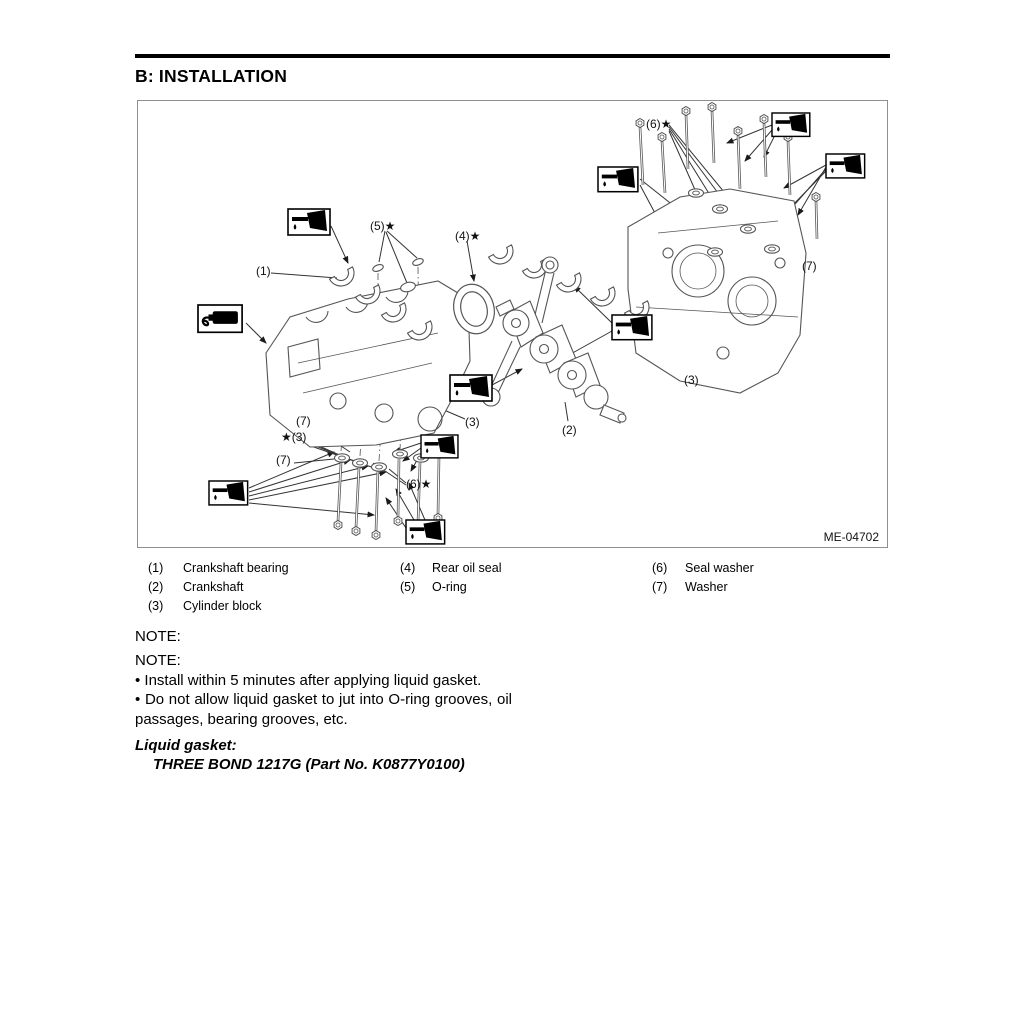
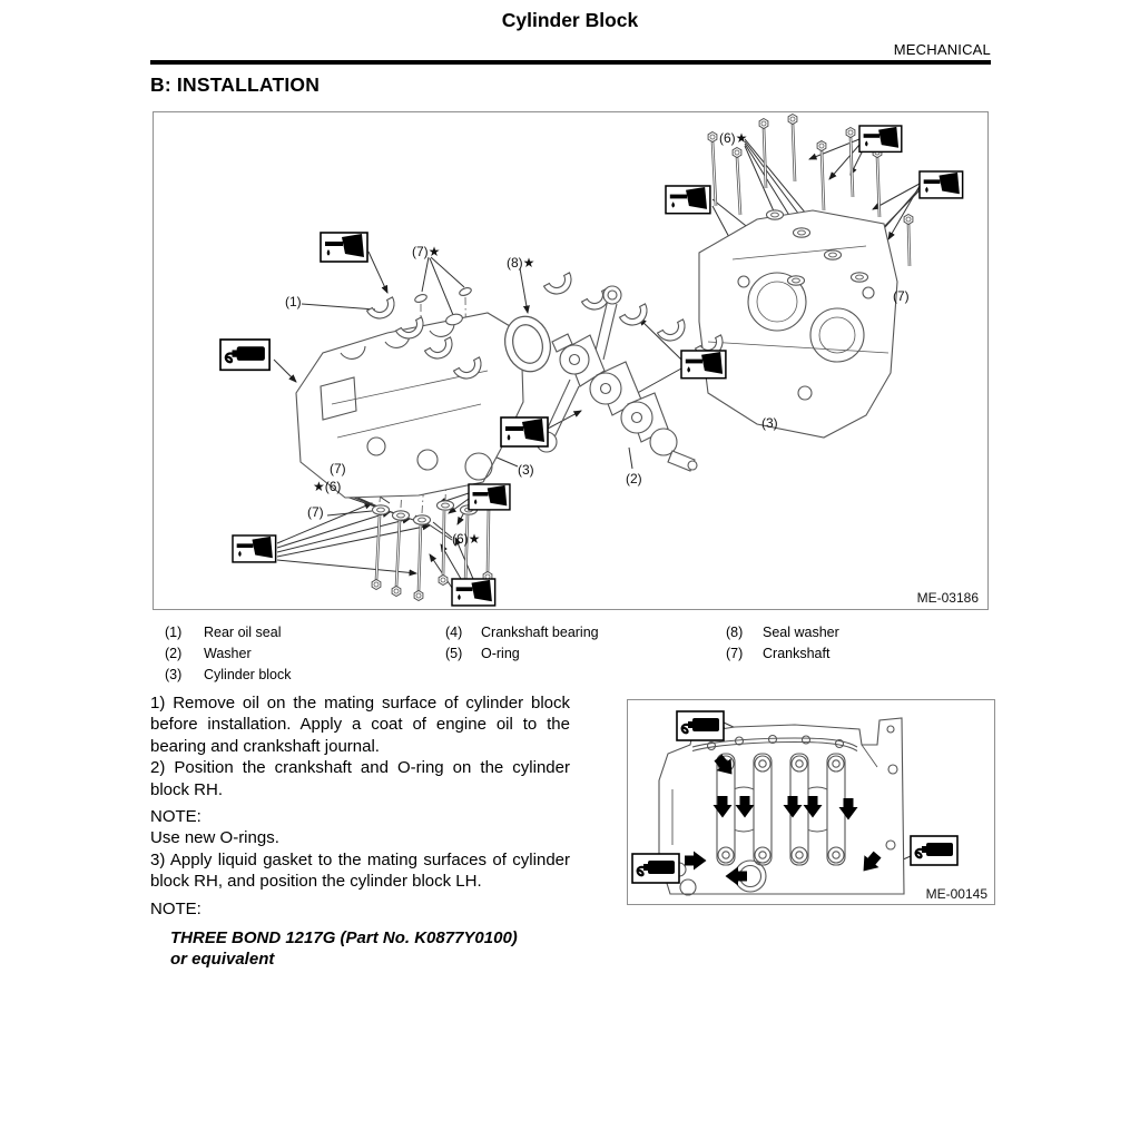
+ Cylinder Block
+ MECHANICAL
  B: INSTALLATION
  (1)
  (2)
  (3)
  (3)
- (4)★
+ (8)★
- (5)★
+ (7)★
  (6)★
- ★(3)
+ ★(6)
  (6)★
  (7)
  (7)
  (7)
- ME-04702
+ ME-03186
  (1)
- Crankshaft bearing
+ Rear oil seal
  (2)
- Crankshaft
+ Washer
  (3)
  Cylinder block
  (4)
- Rear oil seal
+ Crankshaft bearing
  (5)
  O-ring
- (6)
+ (8)
  Seal washer
  (7)
- Washer
+ Crankshaft
+ 1) Remove oil on the mating surface of cylinder block before installation. Apply a coat of engine oil to the bearing and crankshaft journal.
+ 2) Position the crankshaft and O-ring on the cylinder block RH.
  NOTE:
+ Use new O-rings.
+ 3) Apply liquid gasket to the mating surfaces of cylinder block RH, and position the cylinder block LH.
  NOTE:
- • Install within 5 minutes after applying liquid gasket.
- • Do not allow liquid gasket to jut into O-ring grooves, oil passages, bearing grooves, etc.
- Liquid gasket:
  THREE BOND 1217G (Part No. K0877Y0100)
+ or equivalent
+ ME-00145
